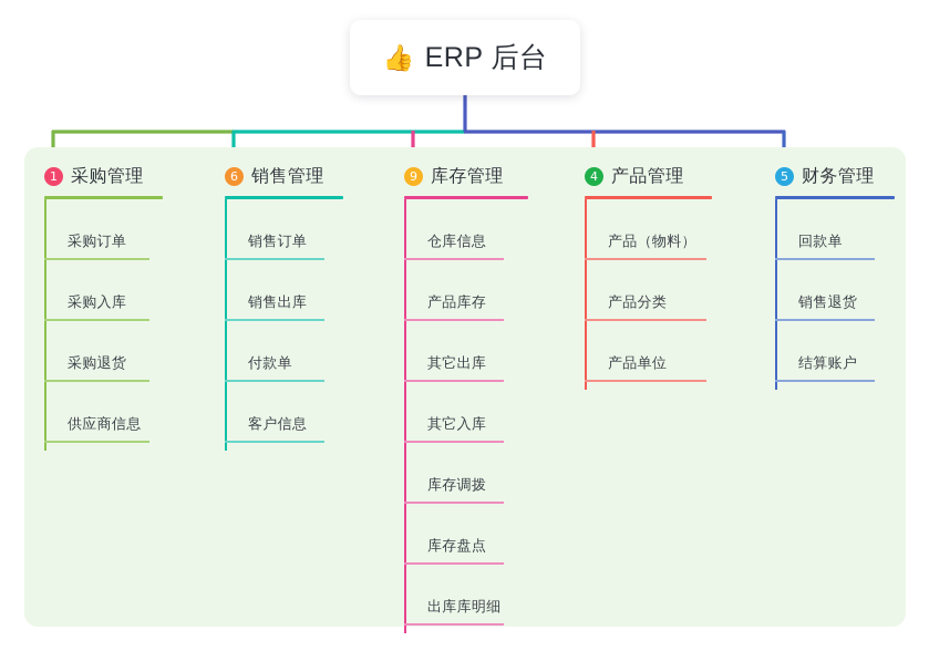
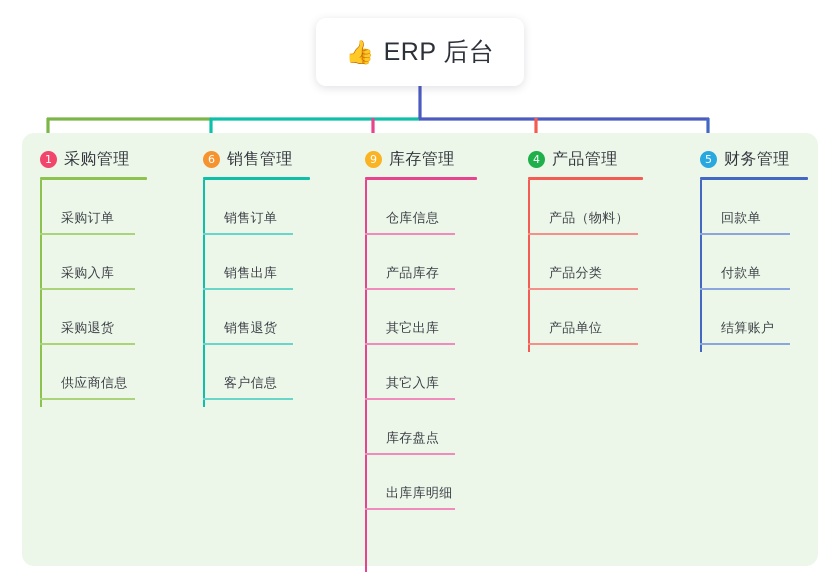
  👍
  ERP 后台
  1
  采购管理
  采购订单
  采购入库
  采购退货
  供应商信息
  6
  销售管理
  销售订单
  销售出库
- 付款单
+ 销售退货
  客户信息
  9
  库存管理
  仓库信息
  产品库存
  其它出库
  其它入库
- 库存调拨
  库存盘点
  出库库明细
  4
  产品管理
  产品（物料）
  产品分类
  产品单位
  5
  财务管理
  回款单
- 销售退货
+ 付款单
  结算账户
